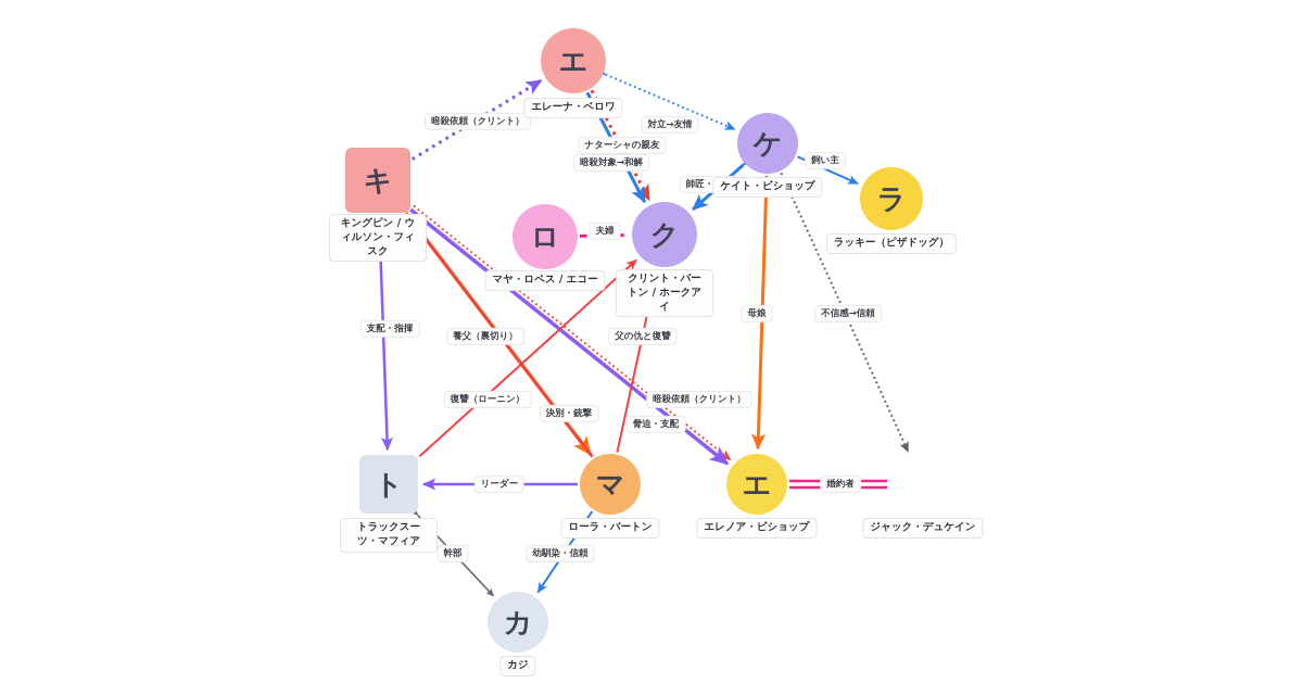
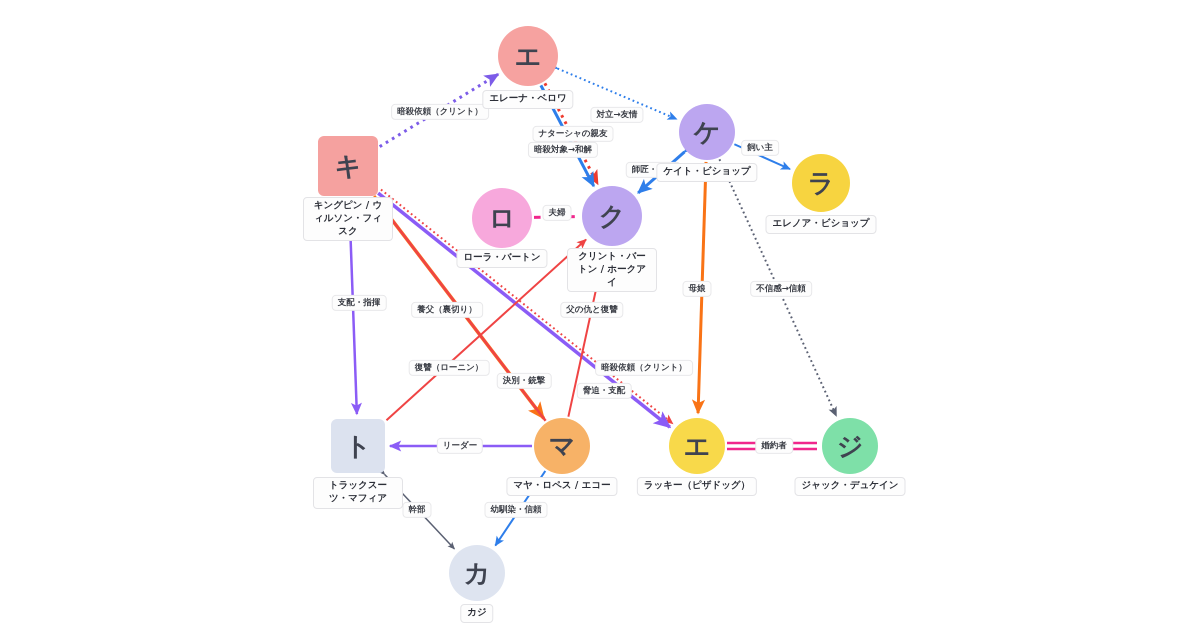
  エ
  ケ
  ラ
  キ
  ロ
  ク
  ト
  マ
  エ
+ ジ
  カ
  暗殺依頼（クリント）
  暗殺対象→和解
  ナターシャの親友
  対立→友情
  飼い主
  夫婦
  支配・指揮
  養父（裏切り）
  決別・銃撃
  脅迫・支配
  暗殺依頼（クリント）
  父の仇と復讐
  復讐（ローニン）
  母娘
  不信感→信頼
  婚約者
  リーダー
  幹部
  幼馴染・信頼
  エレーナ・ベロワ
  ケイト・ビショップ
- ラッキー（ピザドッグ）
+ エレノア・ビショップ
  キングピン / ウィルソン・フィスク
- マヤ・ロペス / エコー
+ ローラ・バートン
  クリント・バートン / ホークアイ
  トラックスーツ・マフィア
- ローラ・バートン
+ マヤ・ロペス / エコー
- エレノア・ビショップ
+ ラッキー（ピザドッグ）
  ジャック・デュケイン
  カジ
